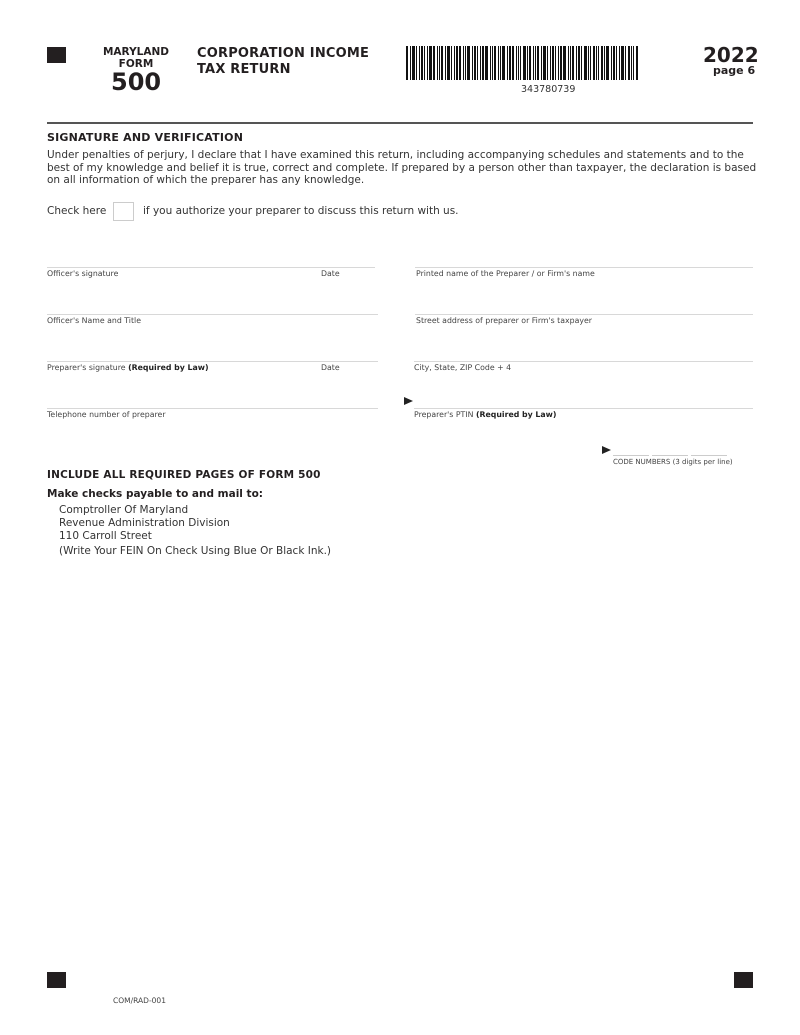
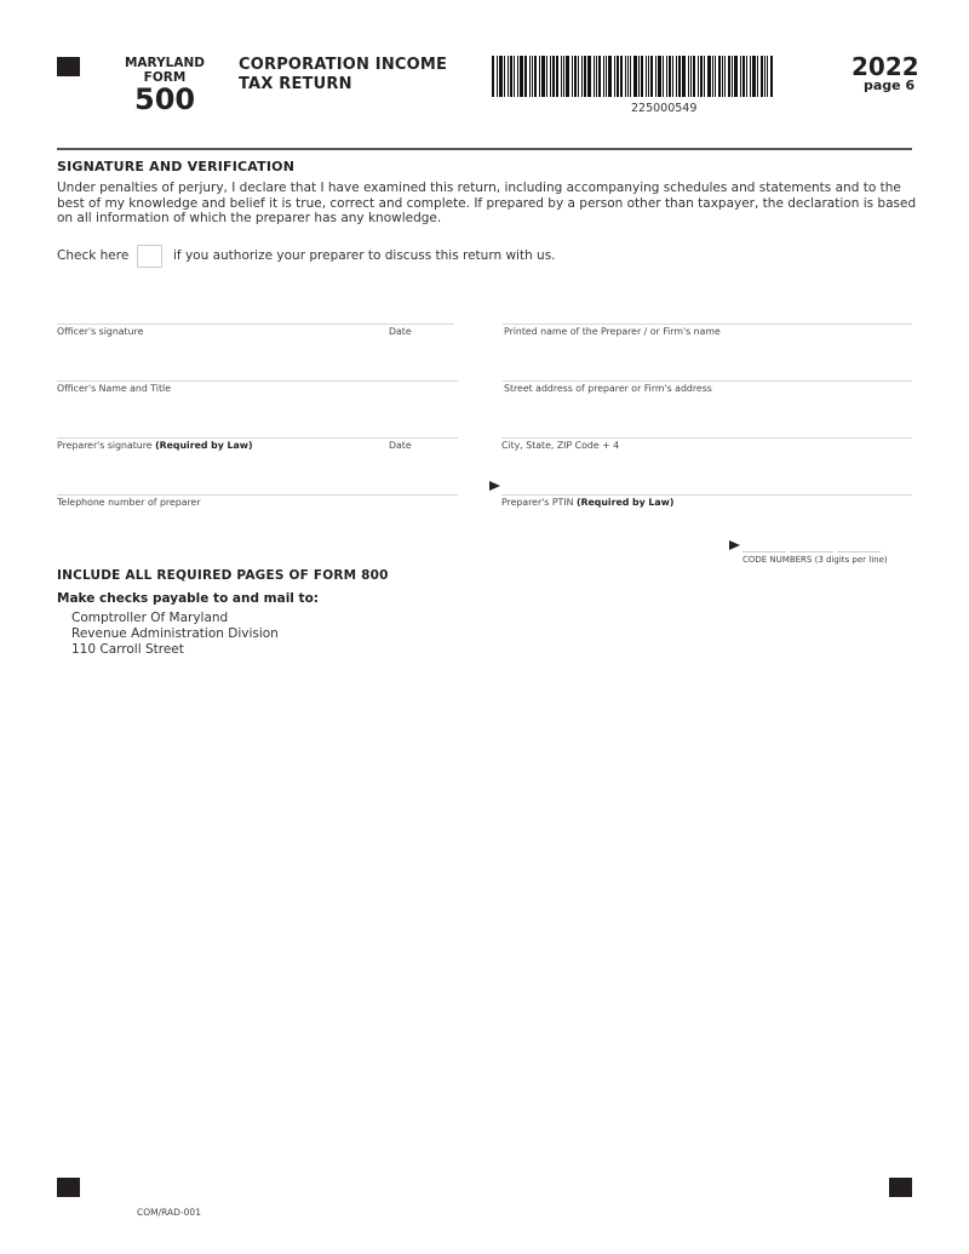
  MARYLAND
  FORM
  500
  CORPORATION INCOME
  TAX RETURN
- 343780739
+ 225000549
  2022
  page 6
  SIGNATURE AND VERIFICATION
  Under penalties of perjury, I declare that I have examined this return, including accompanying schedules and statements and to the best of my knowledge and belief it is true, correct and complete. If prepared by a person other than taxpayer, the declaration is based on all information of which the preparer has any knowledge.
  Check here
  if you authorize your preparer to discuss this return with us.
  Officer's signature
  Date
  Officer's Name and Title
  Preparer's signature (Required by Law)
  Date
  Telephone number of preparer
  Printed name of the Preparer / or Firm's name
- Street address of preparer or Firm's taxpayer
+ Street address of preparer or Firm's address
  City, State, ZIP Code + 4
  Preparer's PTIN (Required by Law)
  CODE NUMBERS (3 digits per line)
- INCLUDE ALL REQUIRED PAGES OF FORM 500
+ INCLUDE ALL REQUIRED PAGES OF FORM 800
  Make checks payable to and mail to:
  Comptroller Of Maryland
  Revenue Administration Division
  110 Carroll Street
- (Write Your FEIN On Check Using Blue Or Black Ink.)
  COM/RAD-001
